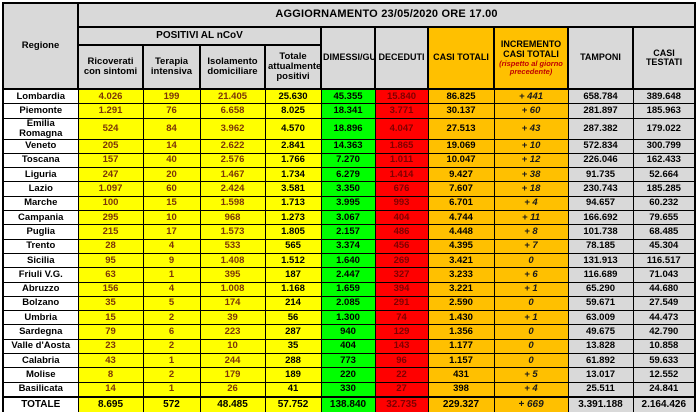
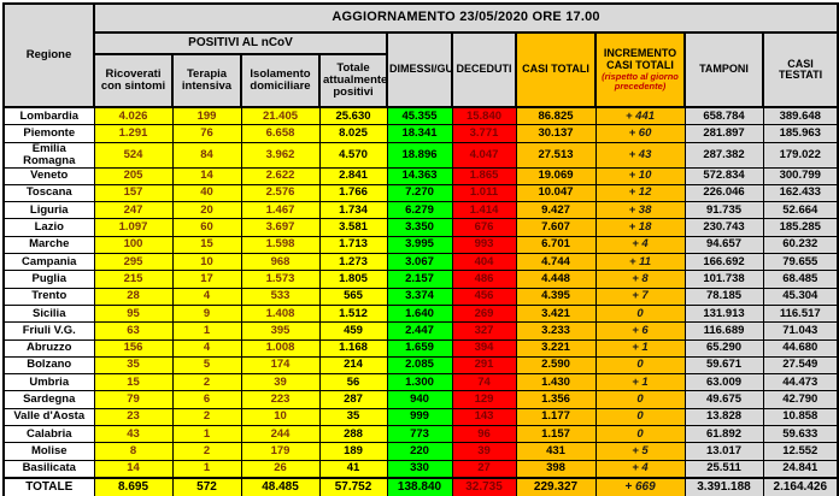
  Regione	AGGIORNAMENTO 23/05/2020 ORE 17.00
  POSITIVI AL nCoV	DIMESSI/GU	DECEDUTI	CASI TOTALI	INCREMENTO CASI TOTALI (rispetto al giorno precedente)	TAMPONI	CASI TESTATI
  Ricoverati con sintomi	Terapia intensiva	Isolamento domiciliare	Totale attualmente positivi
  Lombardia	4.026	199	21.405	25.630	45.355	15.840	86.825	+ 441	658.784	389.648
  Piemonte	1.291	76	6.658	8.025	18.341	3.771	30.137	+ 60	281.897	185.963
  Emilia Romagna	524	84	3.962	4.570	18.896	4.047	27.513	+ 43	287.382	179.022
  Veneto	205	14	2.622	2.841	14.363	1.865	19.069	+ 10	572.834	300.799
  Toscana	157	40	2.576	1.766	7.270	1.011	10.047	+ 12	226.046	162.433
  Liguria	247	20	1.467	1.734	6.279	1.414	9.427	+ 38	91.735	52.664
- Lazio	1.097	60	2.424	3.581	3.350	676	7.607	+ 18	230.743	185.285
+ Lazio	1.097	60	3.697	3.581	3.350	676	7.607	+ 18	230.743	185.285
  Marche	100	15	1.598	1.713	3.995	993	6.701	+ 4	94.657	60.232
  Campania	295	10	968	1.273	3.067	404	4.744	+ 11	166.692	79.655
  Puglia	215	17	1.573	1.805	2.157	486	4.448	+ 8	101.738	68.485
  Trento	28	4	533	565	3.374	456	4.395	+ 7	78.185	45.304
  Sicilia	95	9	1.408	1.512	1.640	269	3.421	0	131.913	116.517
- Friuli V.G.	63	1	395	187	2.447	327	3.233	+ 6	116.689	71.043
+ Friuli V.G.	63	1	395	459	2.447	327	3.233	+ 6	116.689	71.043
  Abruzzo	156	4	1.008	1.168	1.659	394	3.221	+ 1	65.290	44.680
  Bolzano	35	5	174	214	2.085	291	2.590	0	59.671	27.549
  Umbria	15	2	39	56	1.300	74	1.430	+ 1	63.009	44.473
  Sardegna	79	6	223	287	940	129	1.356	0	49.675	42.790
- Valle d'Aosta	23	2	10	35	404	143	1.177	0	13.828	10.858
+ Valle d'Aosta	23	2	10	35	999	143	1.177	0	13.828	10.858
  Calabria	43	1	244	288	773	96	1.157	0	61.892	59.633
- Molise	8	2	179	189	220	22	431	+ 5	13.017	12.552
+ Molise	8	2	179	189	220	39	431	+ 5	13.017	12.552
  Basilicata	14	1	26	41	330	27	398	+ 4	25.511	24.841
  TOTALE	8.695	572	48.485	57.752	138.840	32.735	229.327	+ 669	3.391.188	2.164.426
